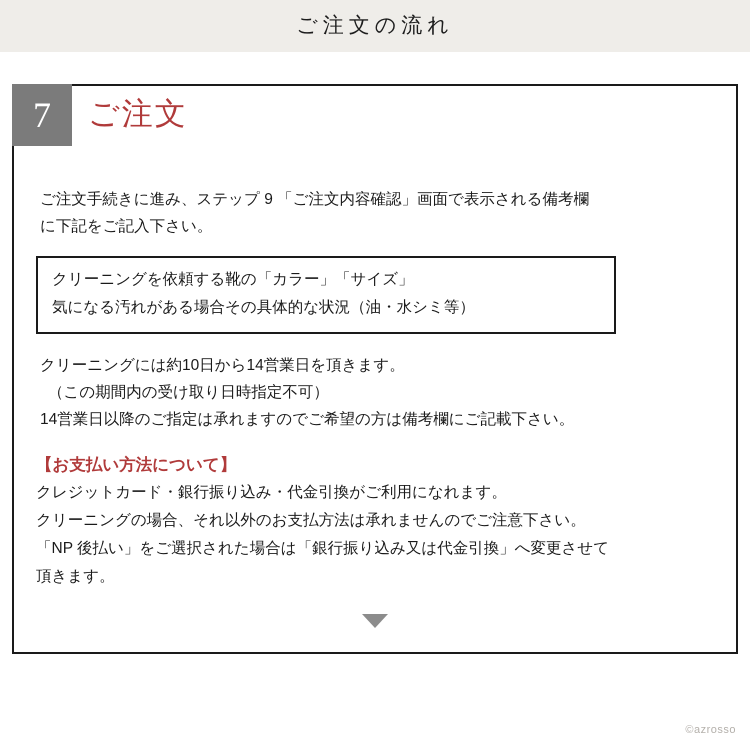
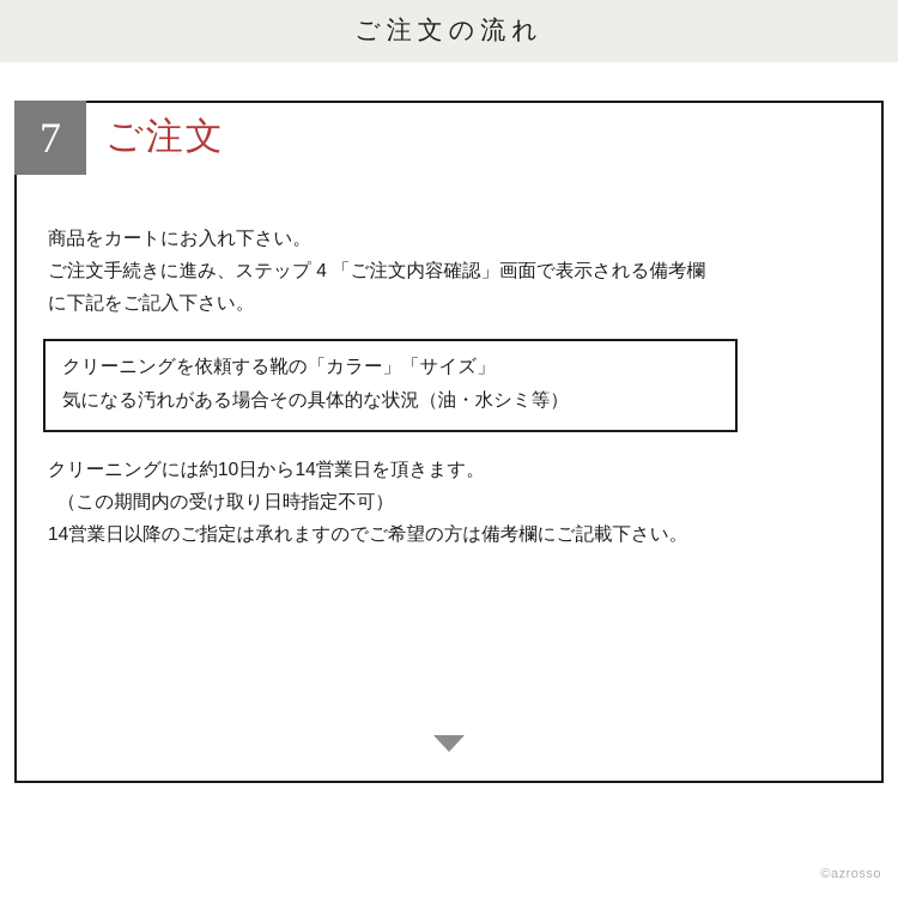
  ご注文の流れ
  7
  ご注文
+ 商品をカートにお入れ下さい。
- ご注文手続きに進み、ステップ 9 「ご注文内容確認」画面で表示される備考欄
+ ご注文手続きに進み、ステップ 4 「ご注文内容確認」画面で表示される備考欄
  に下記をご記入下さい。
  クリーニングを依頼する靴の「カラー」「サイズ」
  気になる汚れがある場合その具体的な状況（油・水シミ等）
  クリーニングには約10日から14営業日を頂きます。
  （この期間内の受け取り日時指定不可）
  14営業日以降のご指定は承れますのでご希望の方は備考欄にご記載下さい。
- 【お支払い方法について】
- クレジットカード・銀行振り込み・代金引換がご利用になれます。
- クリーニングの場合、それ以外のお支払方法は承れませんのでご注意下さい。
- 「NP 後払い」をご選択された場合は「銀行振り込み又は代金引換」へ変更させて
- 頂きます。
  ©azrosso
